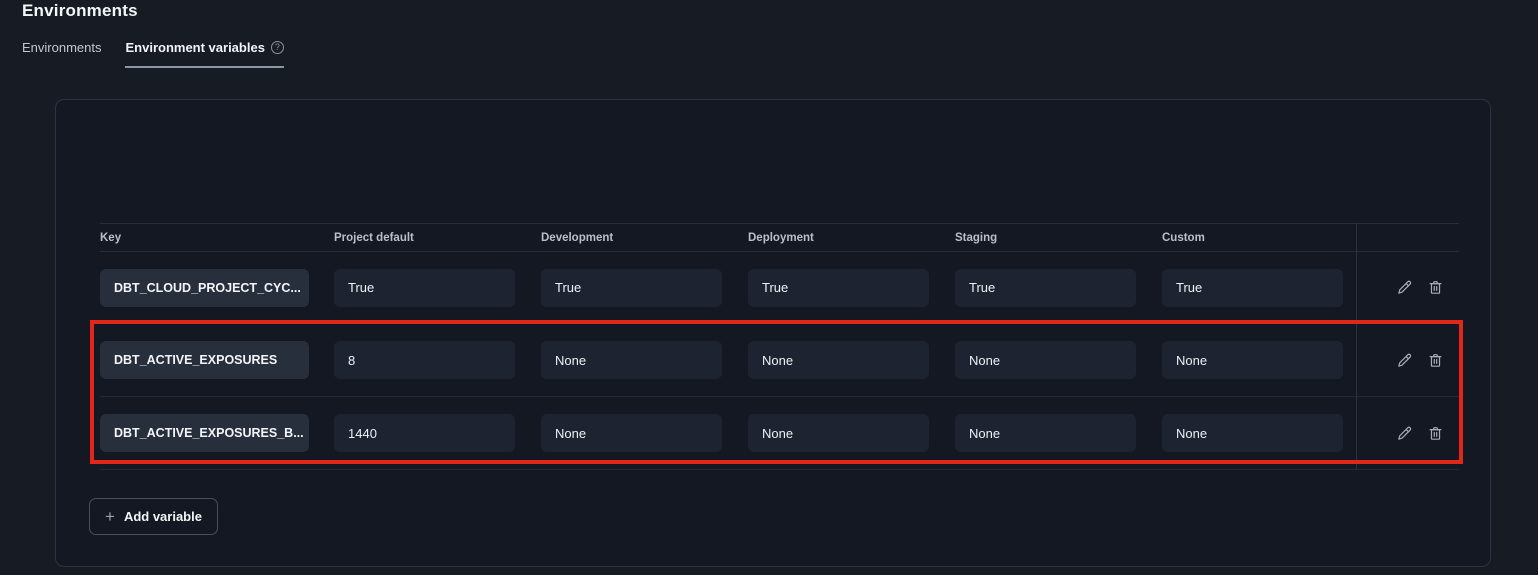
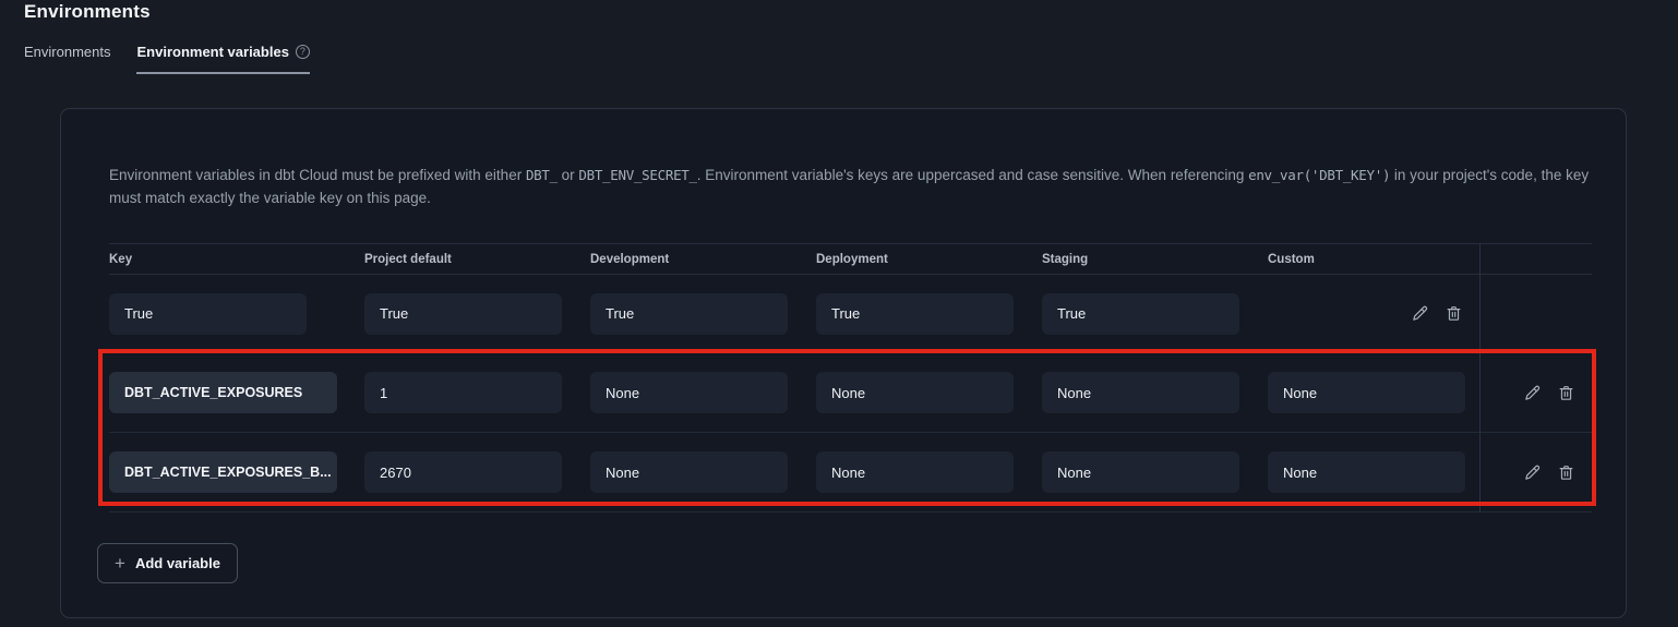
  Environments
  Environments
  Environment variables
  ?
+ Environment variables in dbt Cloud must be prefixed with either DBT_ or DBT_ENV_SECRET_. Environment variable's keys are uppercased and case sensitive. When referencing env_var('DBT_KEY') in your project's code, the key must match exactly the variable key on this page.
  Key
  Project default
  Development
  Deployment
  Staging
  Custom
- DBT_CLOUD_PROJECT_CYC...
  True
  True
  True
  True
  True
  DBT_ACTIVE_EXPOSURES
- 8
+ 1
  None
  None
  None
  None
  DBT_ACTIVE_EXPOSURES_B...
- 1440
+ 2670
  None
  None
  None
  None
  +
  Add variable
